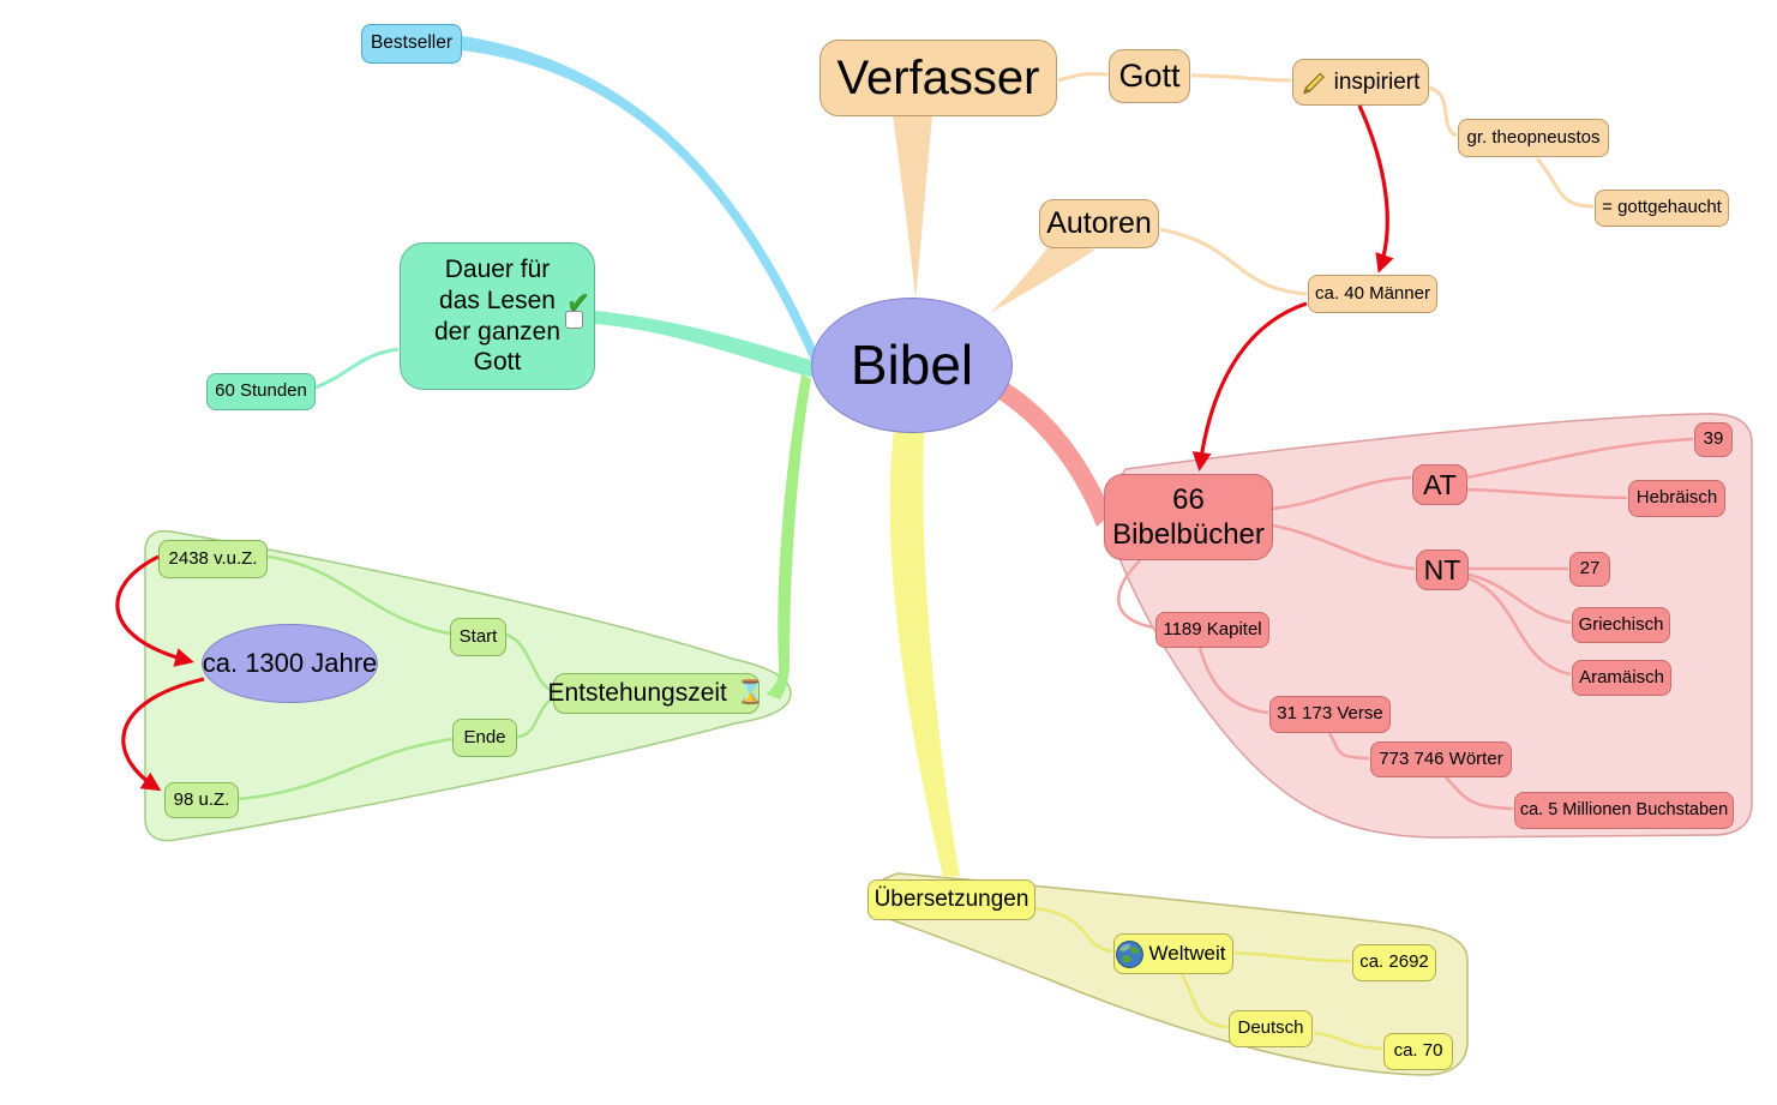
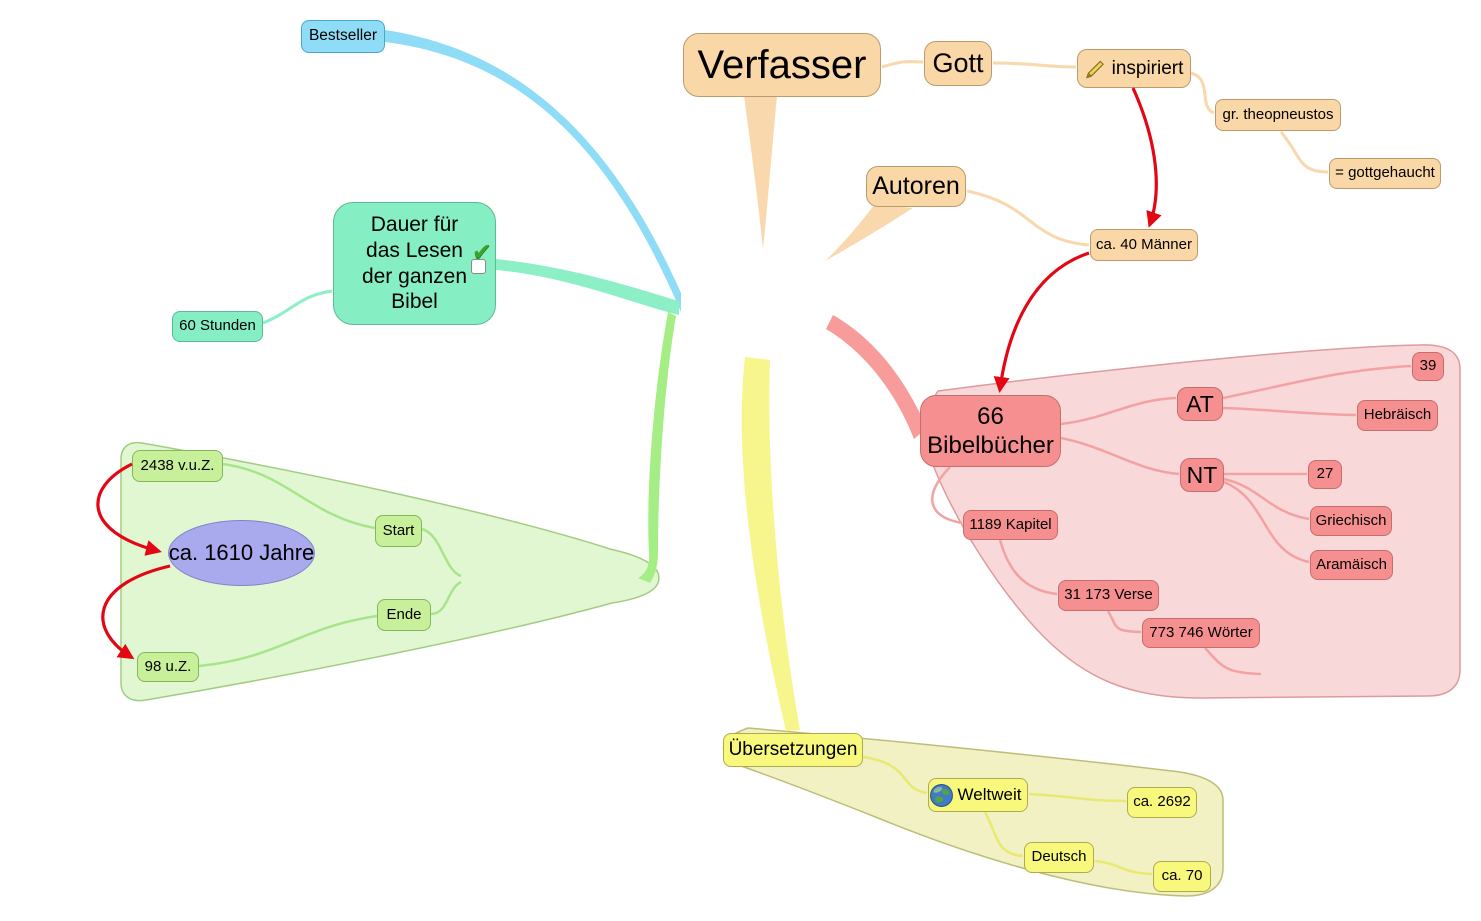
- Bibel
  Bestseller
  Verfasser
  Gott
  inspiriert
  gr. theopneustos
  = gottgehaucht
  Autoren
  ca. 40 Männer
- Dauer für das Lesen der ganzen Gott
+ Dauer für das Lesen der ganzen Bibel
  ✔
  60 Stunden
  2438 v.u.Z.
- ca. 1300 Jahre
+ ca. 1610 Jahre
  Start
  Ende
- Entstehungszeit
- ⌛
  98 u.Z.
  66
  Bibelbücher
  AT
  39
  Hebräisch
  NT
  27
  Griechisch
  Aramäisch
  1189 Kapitel
  31 173 Verse
  773 746 Wörter
- ca. 5 Millionen Buchstaben
  Übersetzungen
  Weltweit
  ca. 2692
  Deutsch
  ca. 70
